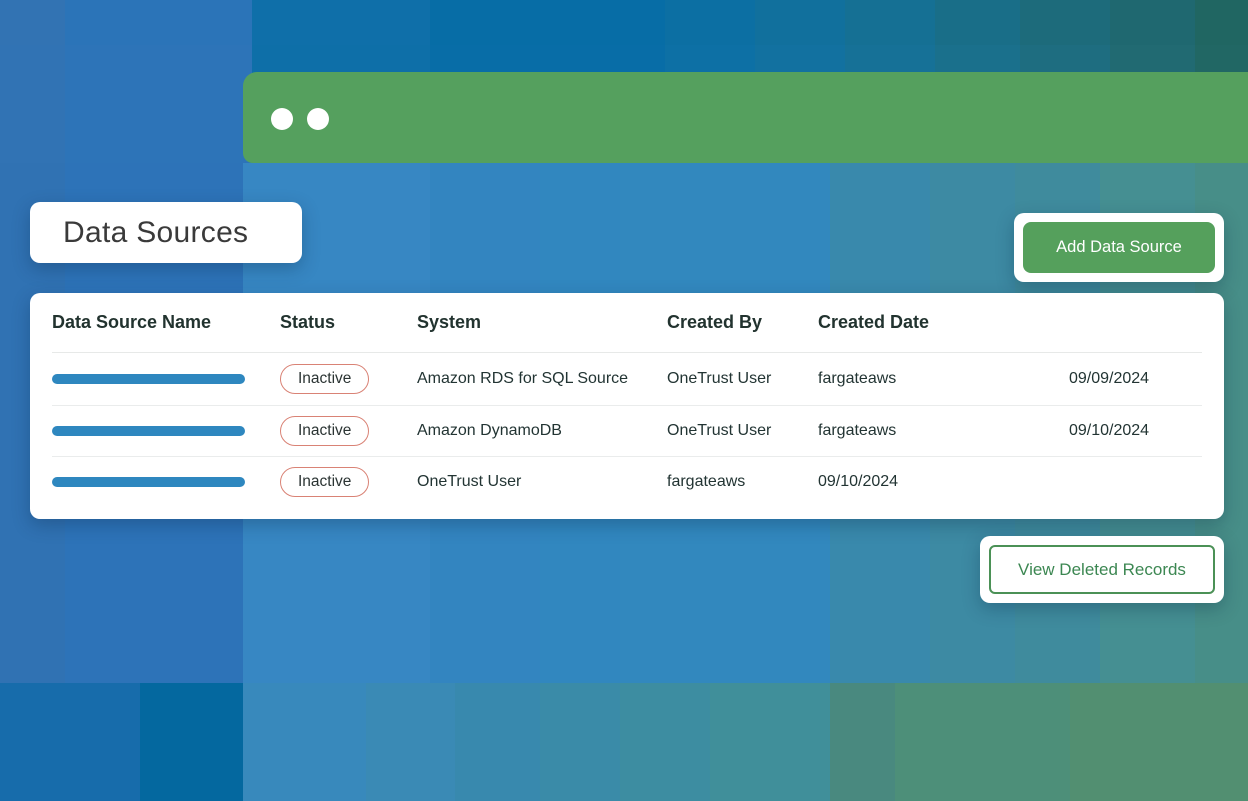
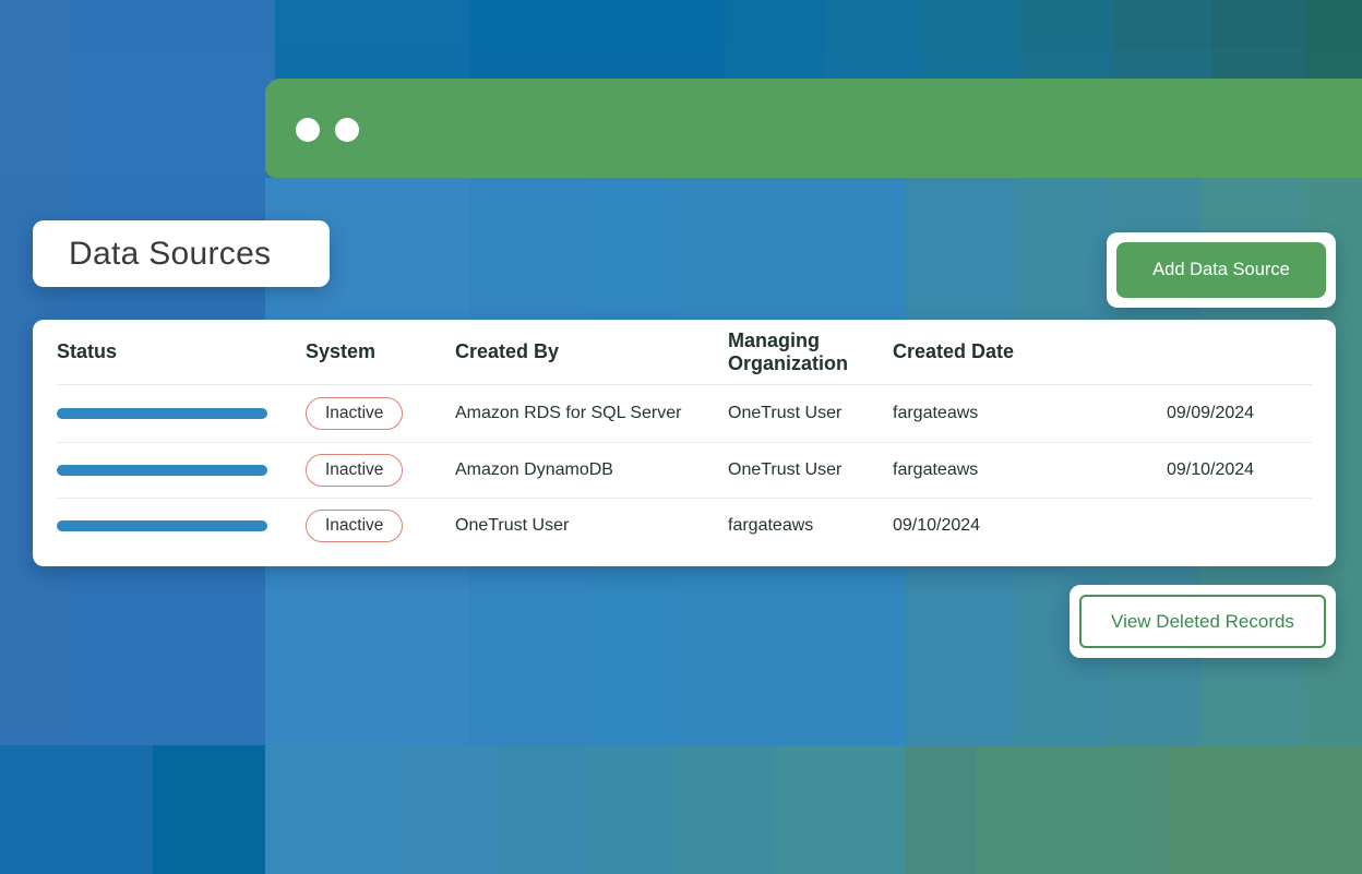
  Data Sources
  Add Data Source
- Data Source Name
  Status
  System
  Created By
+ Managing Organization
  Created Date
  Inactive
- Amazon RDS for SQL Source
+ Amazon RDS for SQL Server
  OneTrust User
  fargateaws
  09/09/2024
  Inactive
  Amazon DynamoDB
  OneTrust User
  fargateaws
  09/10/2024
  Inactive
  OneTrust User
  fargateaws
  09/10/2024
  View Deleted Records
